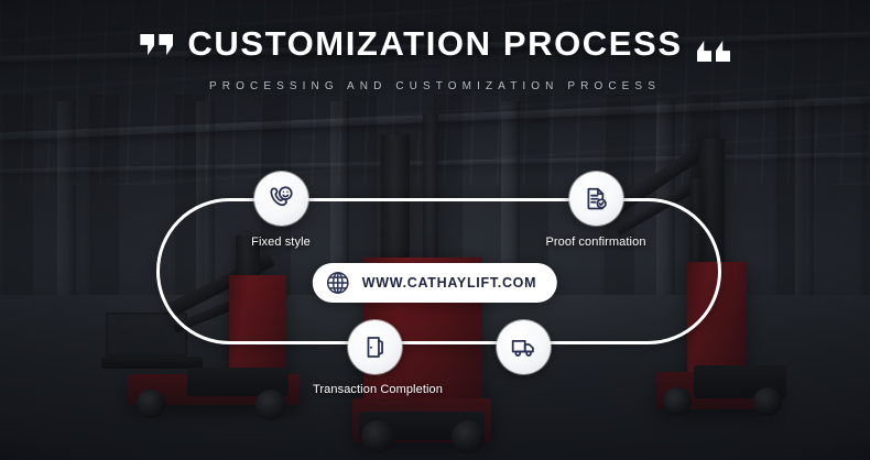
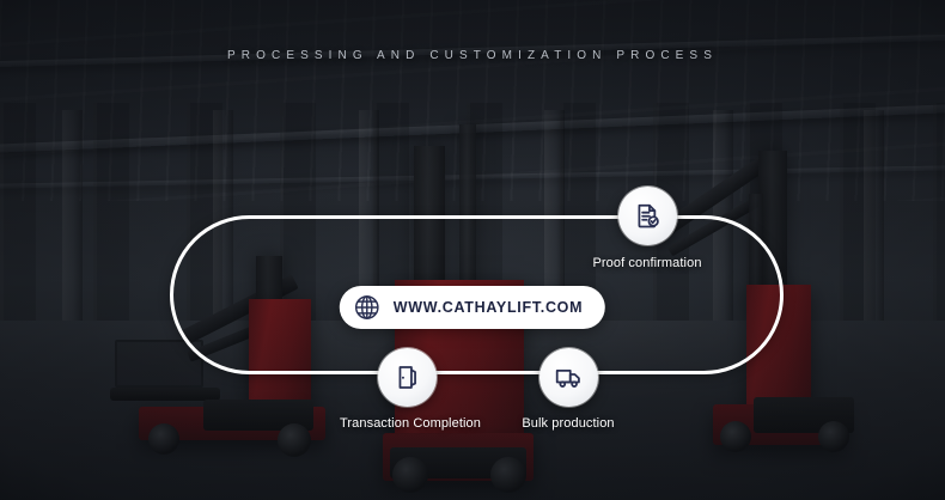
- CUSTOMIZATION PROCESS
  PROCESSING AND CUSTOMIZATION PROCESS
- Fixed style
  Proof confirmation
  Transaction Completion
+ Bulk production
  WWW.CATHAYLIFT.COM
